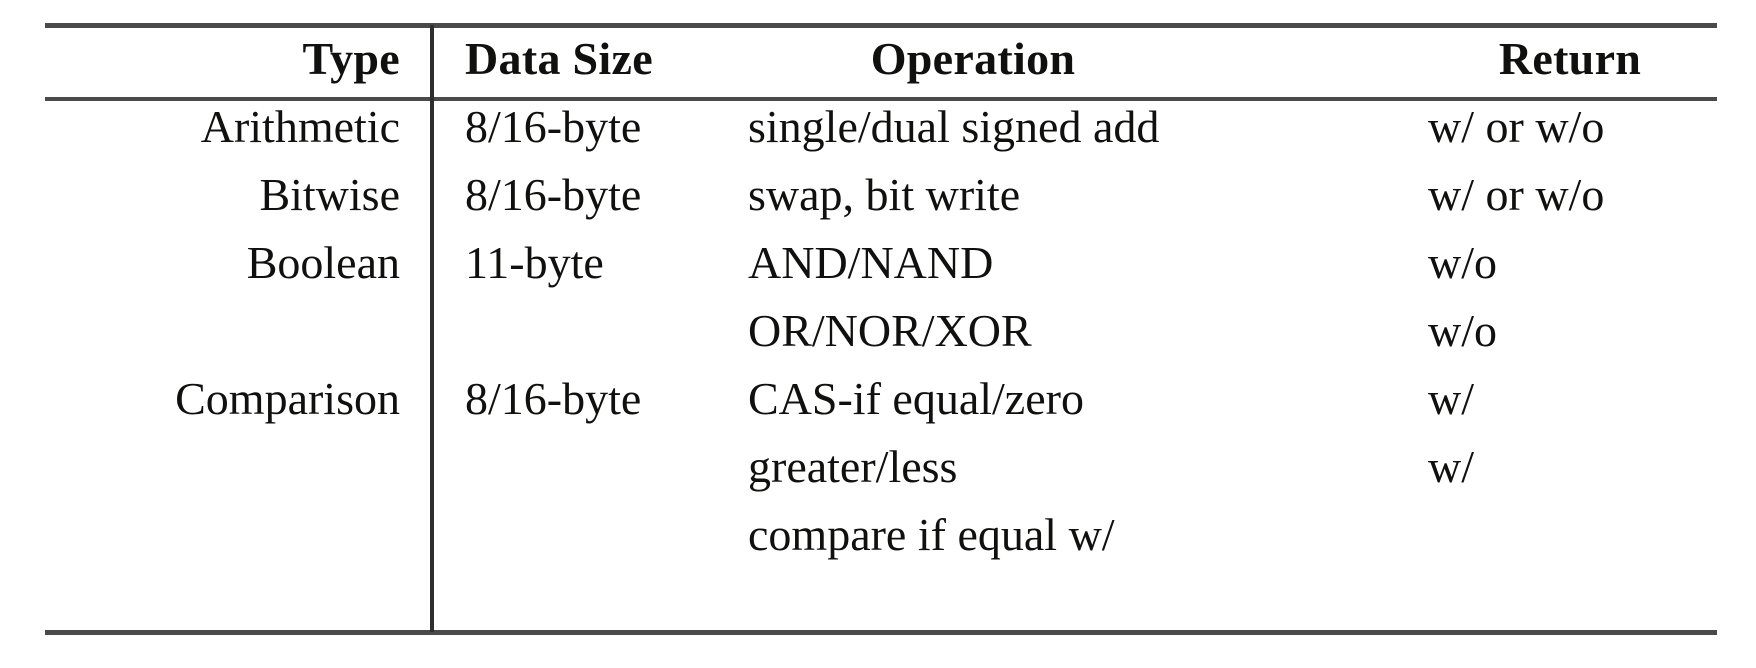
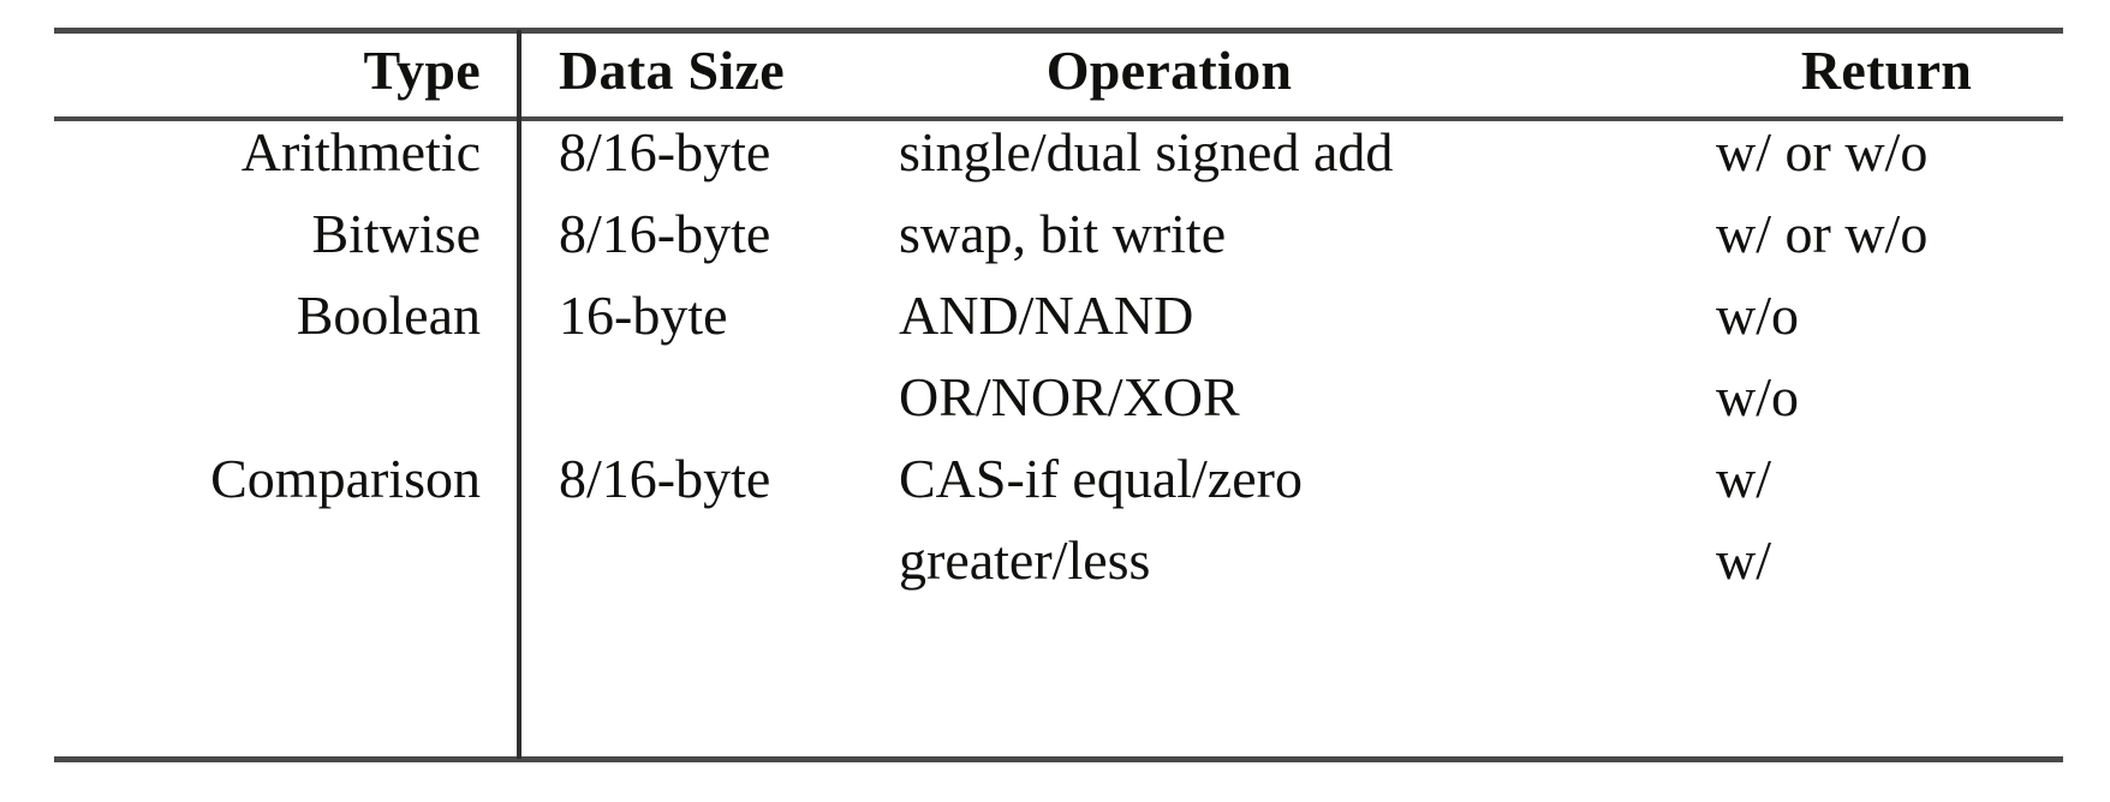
  Type
  Data Size
  Operation
  Return
  Arithmetic
  8/16-byte
  single/dual signed add
  w/ or w/o
  Bitwise
  8/16-byte
  swap, bit write
  w/ or w/o
  Boolean
- 11-byte
+ 16-byte
  AND/NAND
  w/o
  OR/NOR/XOR
  w/o
  Comparison
  8/16-byte
  CAS-if equal/zero
  w/
  greater/less
  w/
- compare if equal w/
